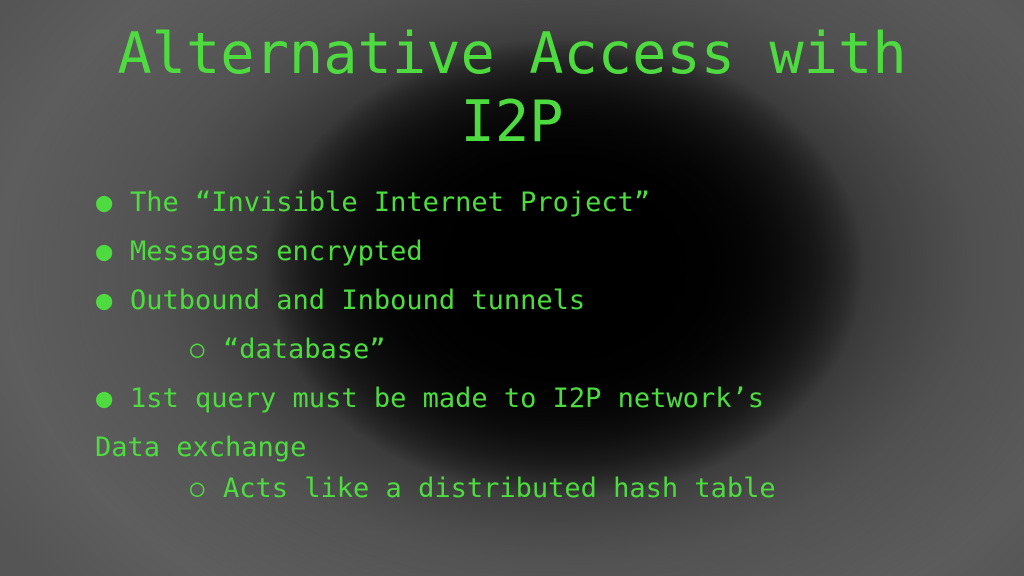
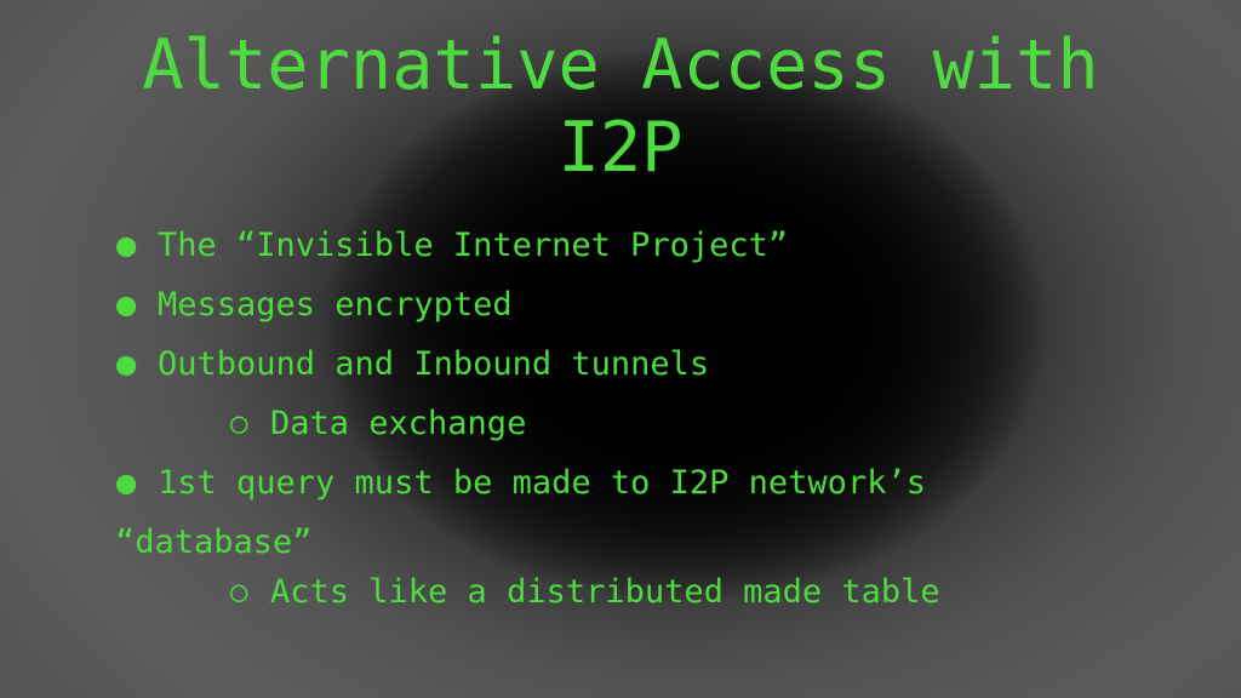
  Alternative Access with
  I2P
  ●
  The “Invisible Internet Project”
  ●
  Messages encrypted
  ●
  Outbound and Inbound tunnels
  ○
- “database”
+ Data exchange
  ●
  1st query must be made to I2P network’s
- Data exchange
+ “database”
  ○
- Acts like a distributed hash table
+ Acts like a distributed made table
